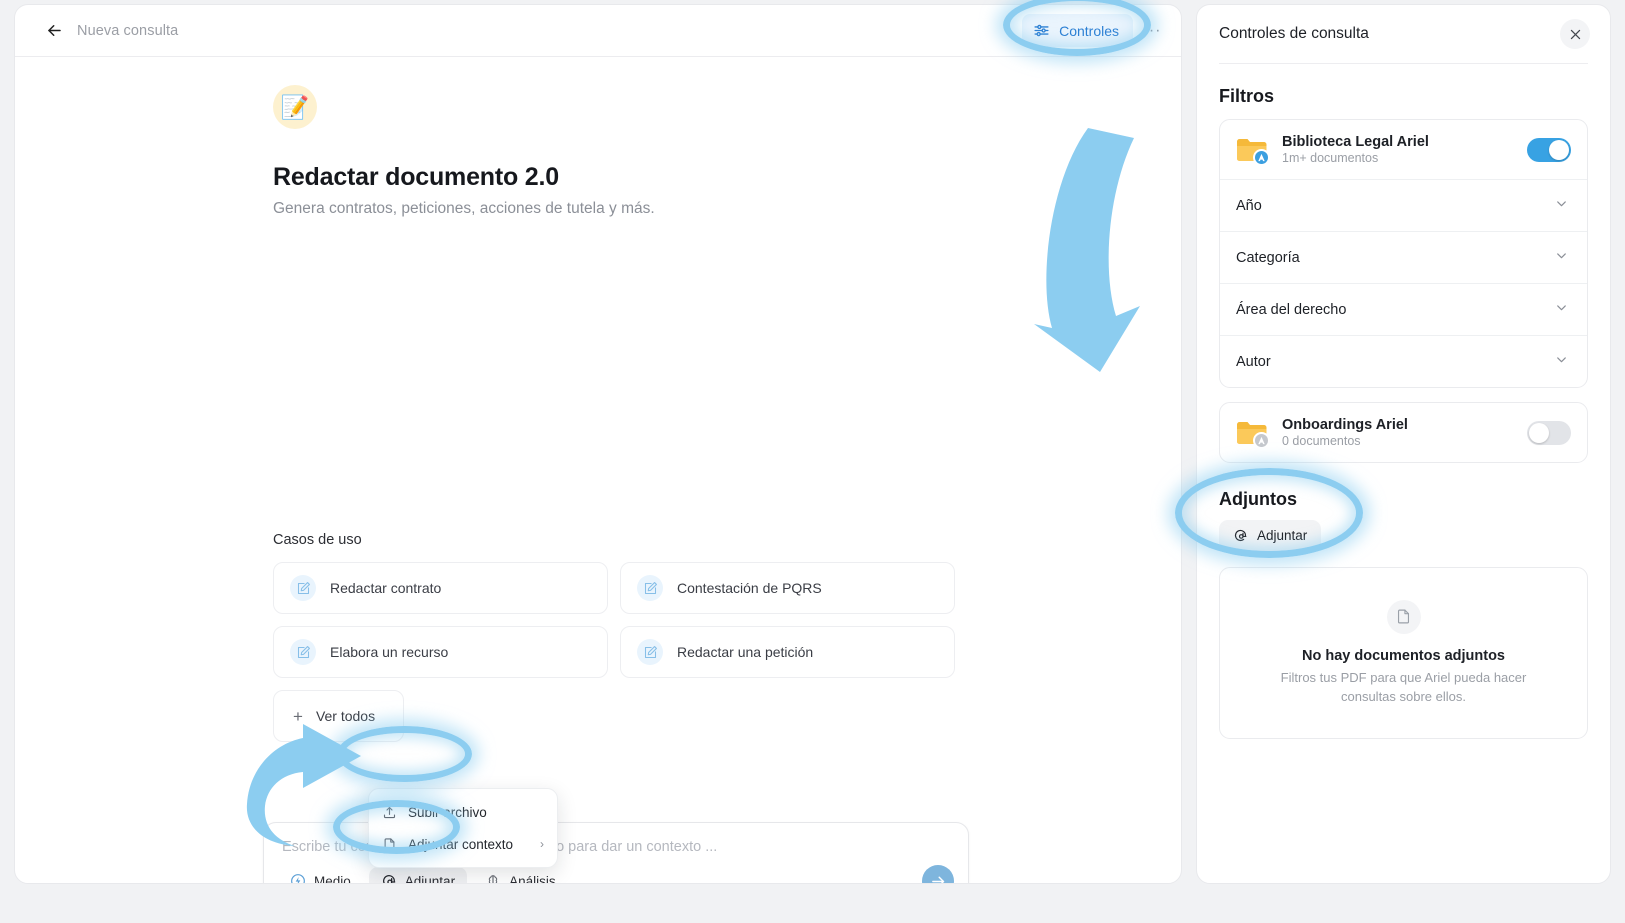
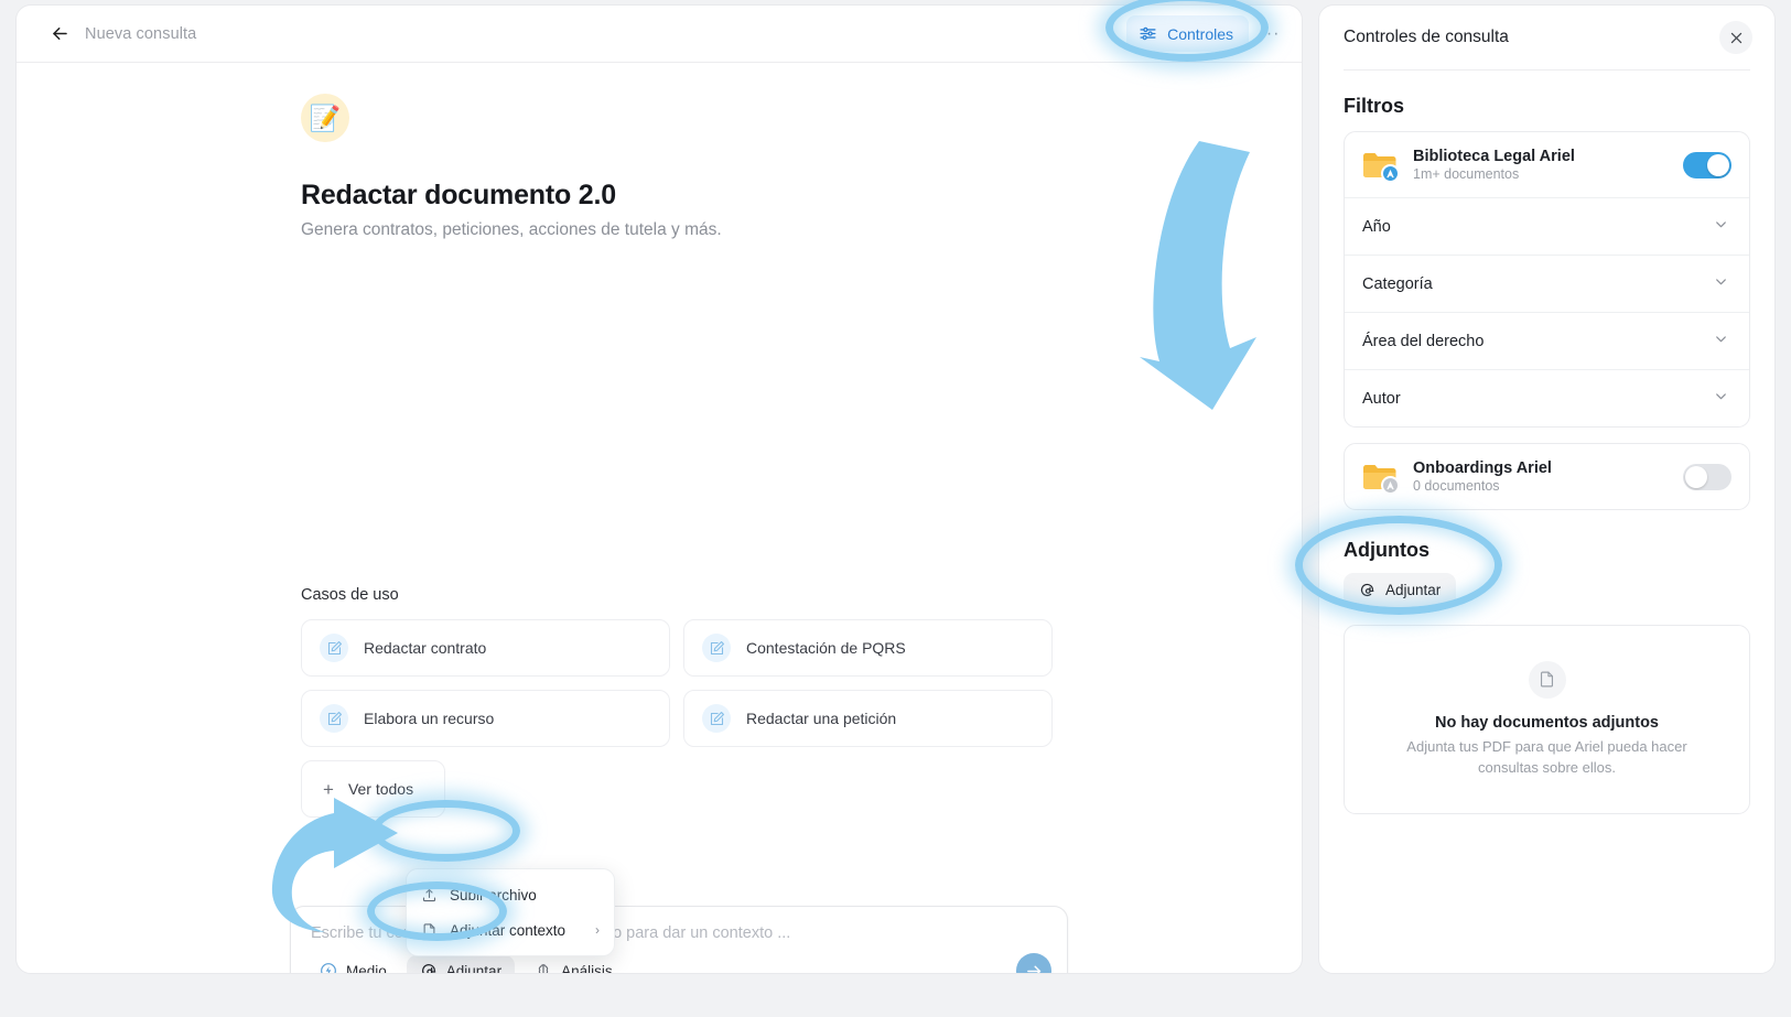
  Nueva consulta
  Controles
  ···
  📝
  Redactar documento 2.0
  Genera contratos, peticiones, acciones de tutela y más.
  Casos de uso
  Redactar contrato
  Contestación de PQRS
  Elabora un recurso
  Redactar una petición
  +
  Ver todos
  Medio
  Adjuntar
  Análisis
  Subir archivo
  Adjuntar contexto
  ›
  Controles de consulta
  Filtros
  Biblioteca Legal Ariel
  1m+ documentos
  Año
  Categoría
  Área del derecho
  Autor
  Onboardings Ariel
  0 documentos
  Adjuntos
  Adjuntar
  No hay documentos adjuntos
- Filtros tus PDF para que Ariel pueda hacer consultas sobre ellos.
+ Adjunta tus PDF para que Ariel pueda hacer consultas sobre ellos.
